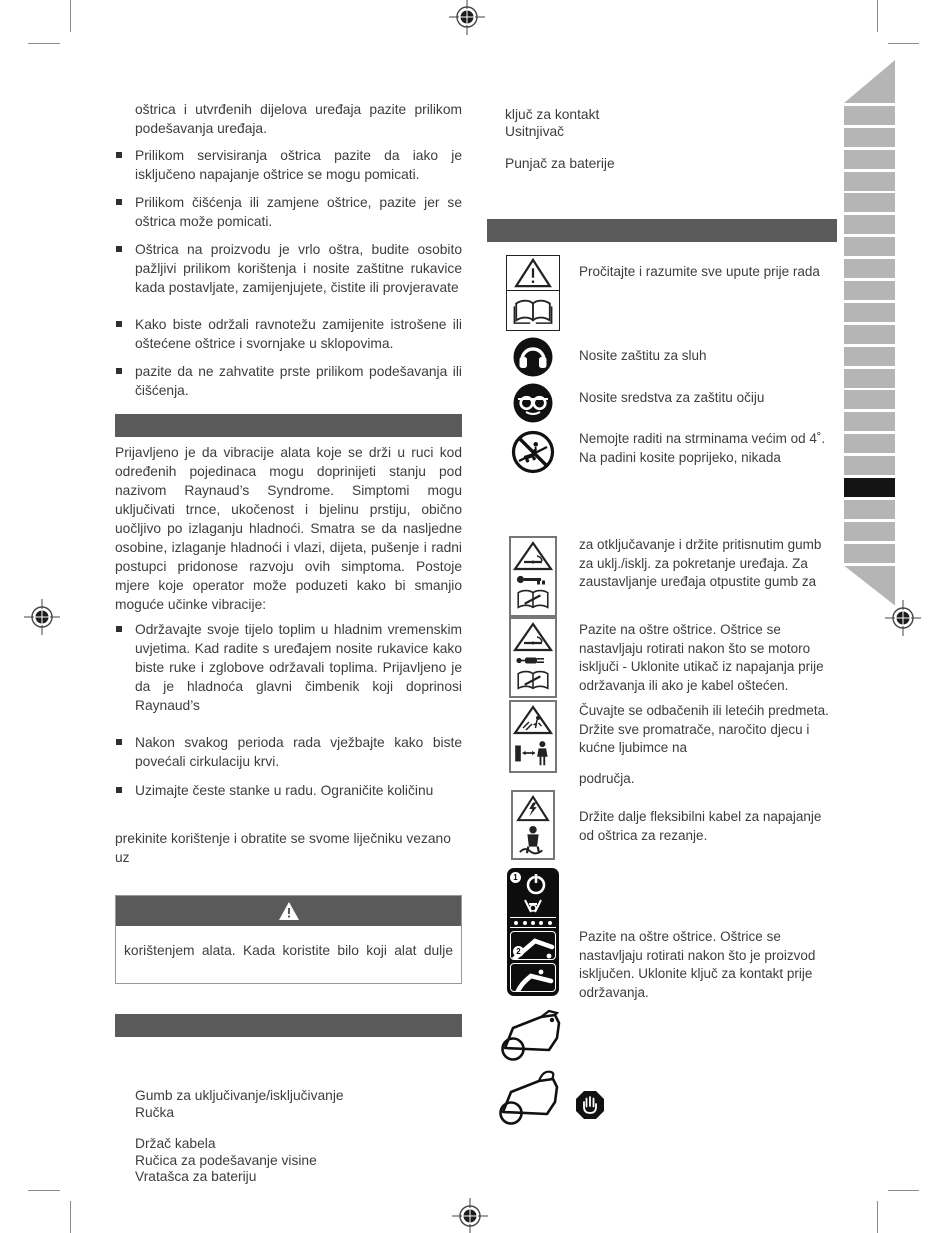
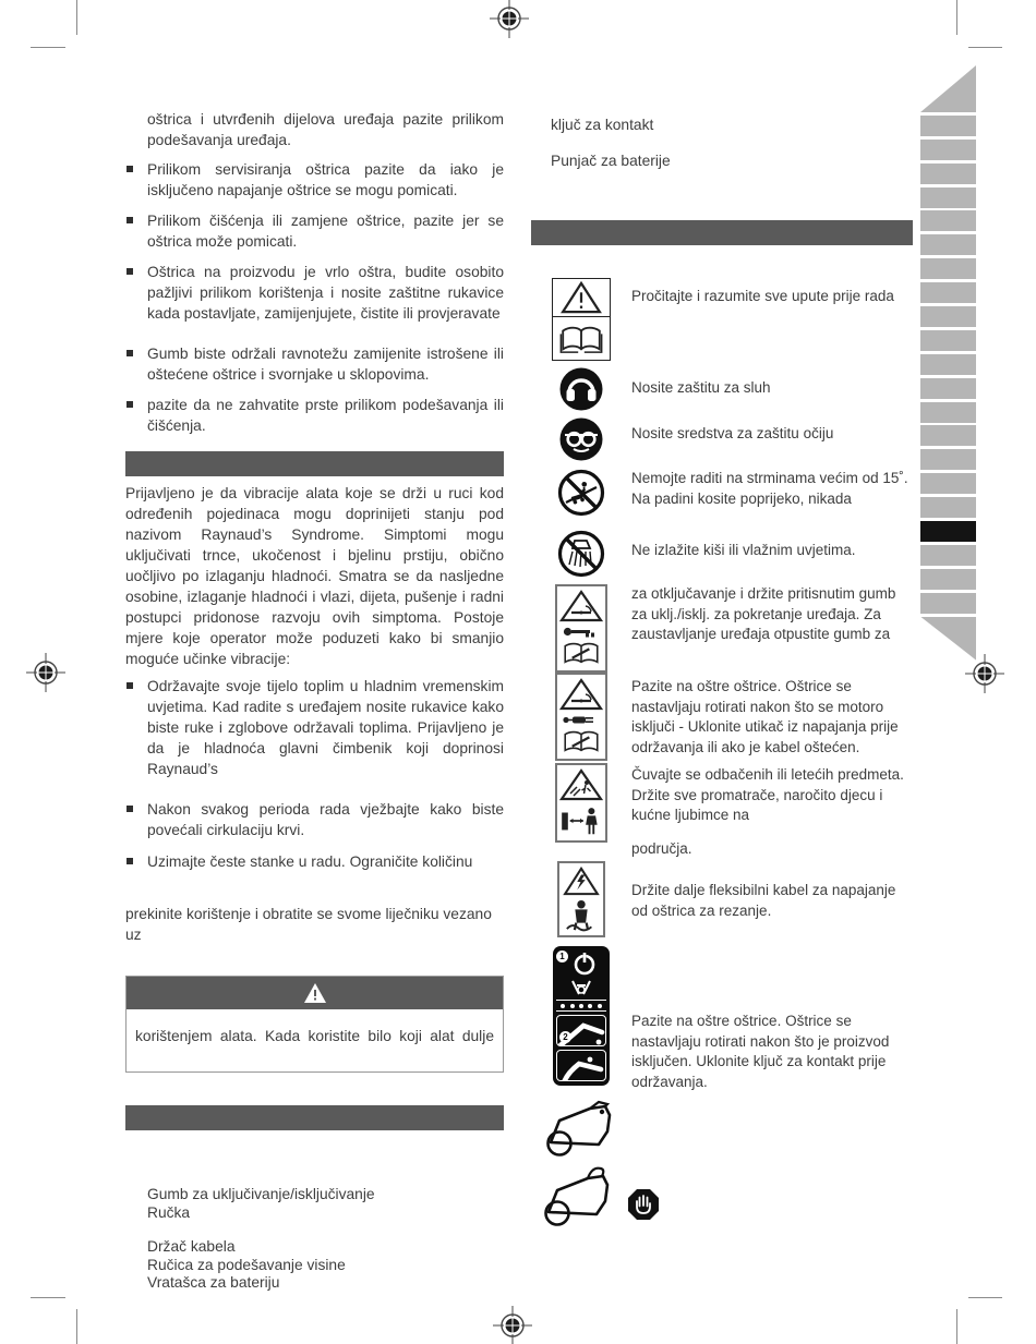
  oštrica i utvrđenih dijelova uređaja pazite prilikom podešavanja uređaja.
  Prilikom servisiranja oštrica pazite da iako je isključeno napajanje oštrice se mogu pomicati.
  Prilikom čišćenja ili zamjene oštrice, pazite jer se oštrica može pomicati.
  Oštrica na proizvodu je vrlo oštra, budite osobito pažljivi prilikom korištenja i nosite zaštitne rukavice kada postavljate, zamijenjujete, čistite ili provjeravate
- Kako biste održali ravnotežu zamijenite istrošene ili oštećene oštrice i svornjake u sklopovima.
+ Gumb biste održali ravnotežu zamijenite istrošene ili oštećene oštrice i svornjake u sklopovima.
  pazite da ne zahvatite prste prilikom podešavanja ili čišćenja.
  Prijavljeno je da vibracije alata koje se drži u ruci kod određenih pojedinaca mogu doprinijeti stanju pod nazivom Raynaud’s Syndrome. Simptomi mogu uključivati trnce, ukočenost i bjelinu prstiju, obično uočljivo po izlaganju hladnoći. Smatra se da nasljedne osobine, izlaganje hladnoći i vlazi, dijeta, pušenje i radni postupci pridonose razvoju ovih simptoma. Postoje mjere koje operator može poduzeti kako bi smanjio moguće učinke vibracije:
  Održavajte svoje tijelo toplim u hladnim vremenskim uvjetima. Kad radite s uređajem nosite rukavice kako biste ruke i zglobove održavali toplima. Prijavljeno je da je hladnoća glavni čimbenik koji doprinosi Raynaud’s
  Nakon svakog perioda rada vježbajte kako biste povećali cirkulaciju krvi.
  Uzimajte česte stanke u radu. Ograničite količinu
  prekinite korištenje i obratite se svome liječniku vezano uz
  korištenjem alata. Kada koristite bilo koji alat dulje
  Gumb za uključivanje/isključivanje
  Ručka
  Držač kabela
  Ručica za podešavanje visine
  Vratašca za bateriju
  ključ za kontakt
- Usitnjivač
  Punjač za baterije
  Pročitajte i razumite sve upute prije rada
  Nosite zaštitu za sluh
  Nosite sredstva za zaštitu očiju
- Nemojte raditi na strminama većim od 4˚. Na padini kosite poprijeko, nikada
+ Nemojte raditi na strminama većim od 15˚. Na padini kosite poprijeko, nikada
+ Ne izlažite kiši ili vlažnim uvjetima.
  za otključavanje i držite pritisnutim gumb za uklj./isklj. za pokretanje uređaja. Za zaustavljanje uređaja otpustite gumb za
  Pazite na oštre oštrice. Oštrice se nastavljaju rotirati nakon što se motoro isključi - Uklonite utikač iz napajanja prije održavanja ili ako je kabel oštećen.
  Čuvajte se odbačenih ili letećih predmeta. Držite sve promatrače, naročito djecu i kućne ljubimce na
  područja.
  Držite dalje fleksibilni kabel za napajanje od oštrica za rezanje.
  1
  2
  Pazite na oštre oštrice. Oštrice se nastavljaju rotirati nakon što je proizvod isključen. Uklonite ključ za kontakt prije održavanja.
